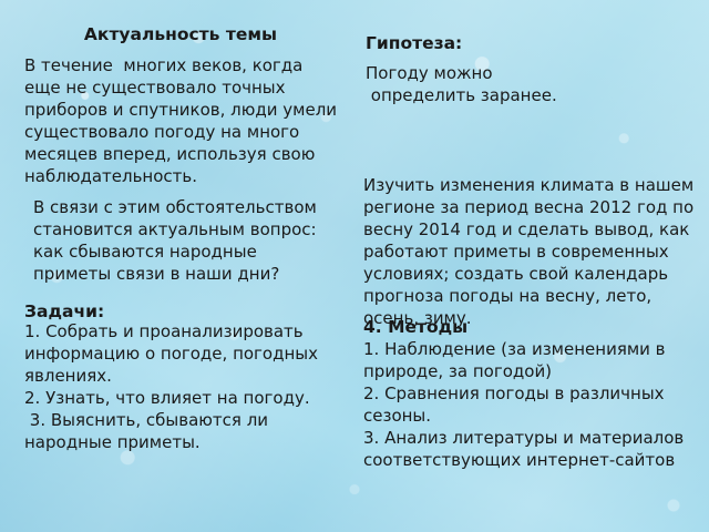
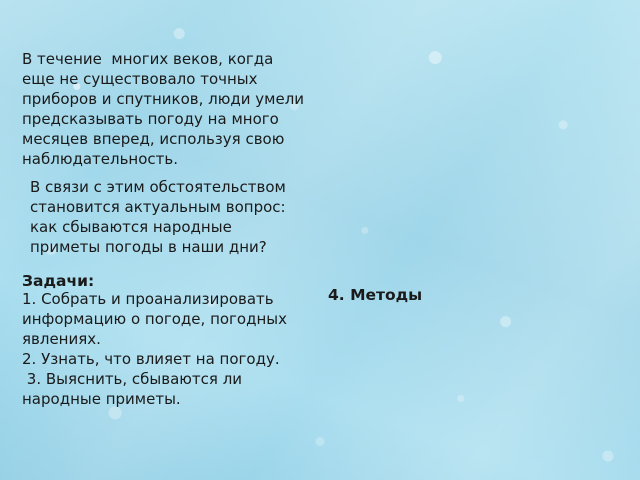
- Актуальность темы
- В течение многих веков, когда еще не существовало точных приборов и спутников, люди умели существовало погоду на много месяцев вперед, используя свою наблюдательность.
+ В течение многих веков, когда еще не существовало точных приборов и спутников, люди умели предсказывать погоду на много месяцев вперед, используя свою наблюдательность.
- В связи с этим обстоятельством становится актуальным вопрос: как сбываются народные приметы связи в наши дни?
+ В связи с этим обстоятельством становится актуальным вопрос: как сбываются народные приметы погоды в наши дни?
  Задачи:
  1. Собрать и проанализировать информацию о погоде, погодных явлениях.
  2. Узнать, что влияет на погоду.
  3. Выяснить, сбываются ли народные приметы.
- Гипотеза:
- Погоду можно
- определить заранее.
- Изучить изменения климата в нашем регионе за период весна 2012 год по весну 2014 год и сделать вывод, как работают приметы в современных условиях; создать свой календарь прогноза погоды на весну, лето, осень, зиму.
  4. Методы
- 1. Наблюдение (за изменениями в природе, за погодой)
- 2. Сравнения погоды в различных сезоны.
- 3. Анализ литературы и материалов соответствующих интернет-сайтов
